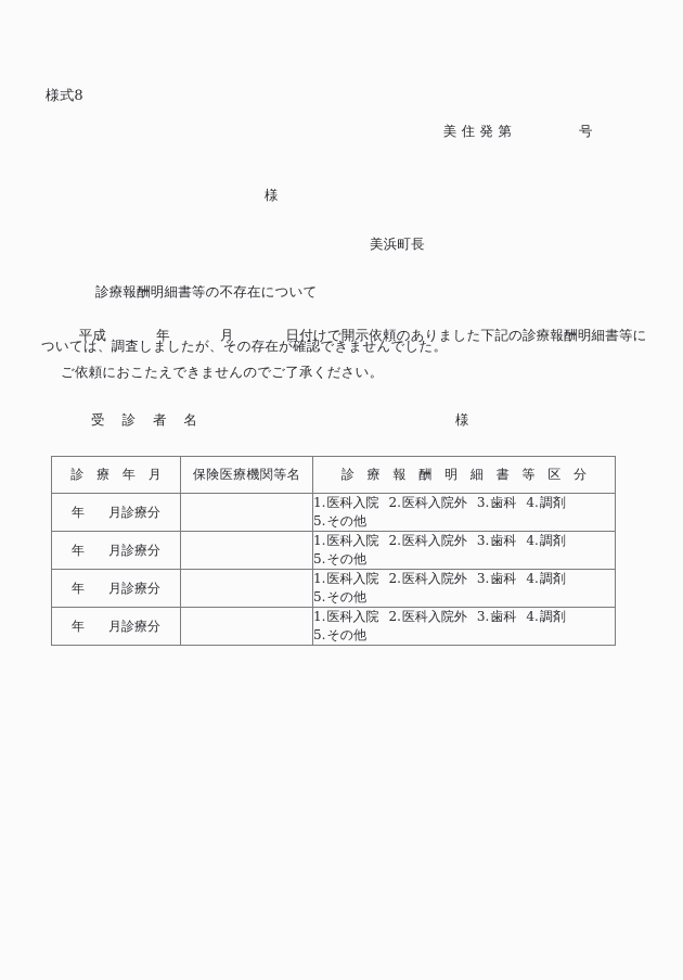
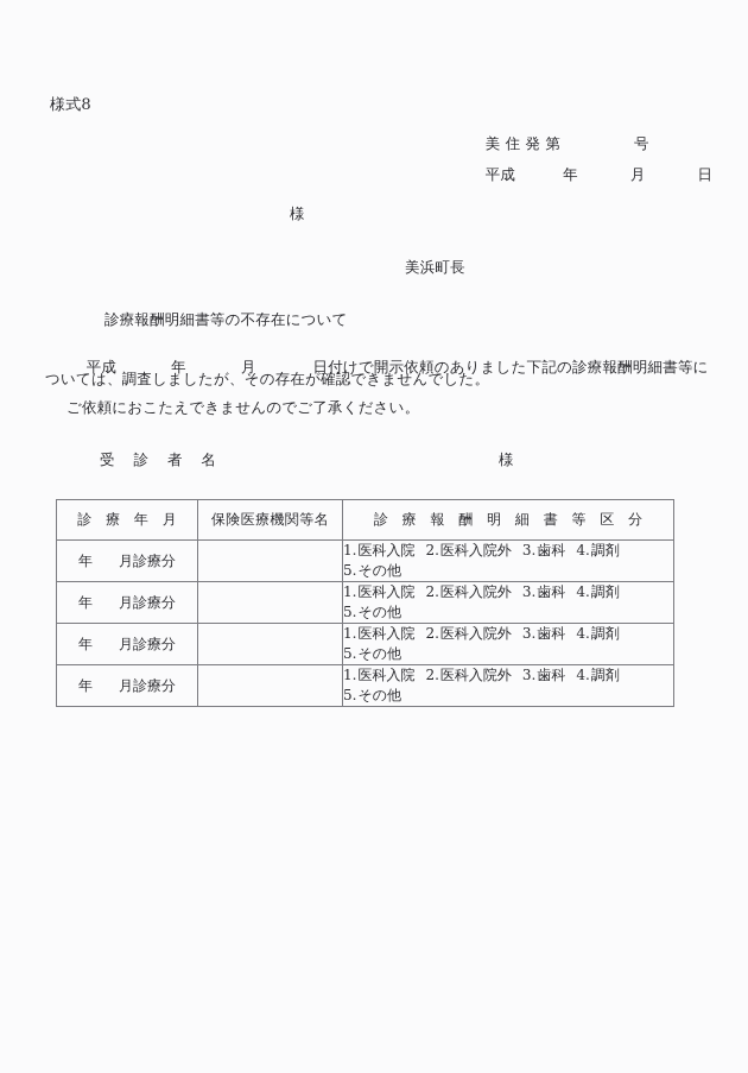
  様式8
  美 住 発 第 号
+ 平成 年 月 日
  様
  美浜町長
  診療報酬明細書等の不存在について
  平成 年 月 日付けで開示依頼のありました下記の診療報酬明細書等に
  ついては、調査しましたが、その存在が確認できませんでした。
  ご依頼におこたえできませんのでご了承ください。
  受 診 者 名
  様
  診 療 年 月	保険医療機関等名	診 療 報 酬 明 細 書 等 区 分
  年 月診療分		1.医科入院 2.医科入院外 3.歯科 4.調剤5.その他
  年 月診療分		1.医科入院 2.医科入院外 3.歯科 4.調剤5.その他
  年 月診療分		1.医科入院 2.医科入院外 3.歯科 4.調剤5.その他
  年 月診療分		1.医科入院 2.医科入院外 3.歯科 4.調剤5.その他
